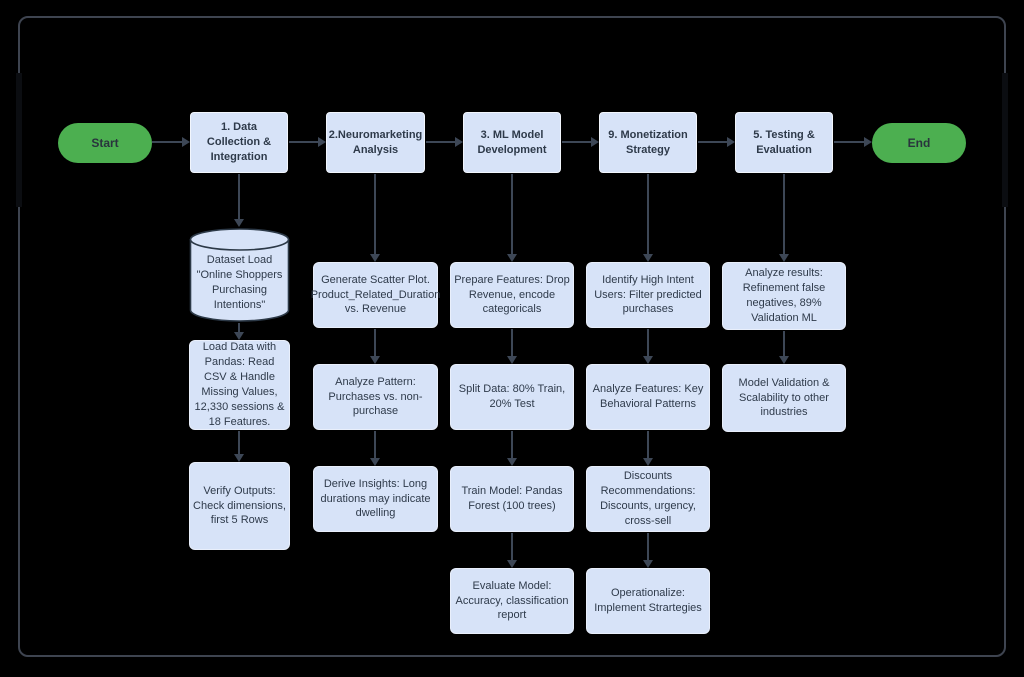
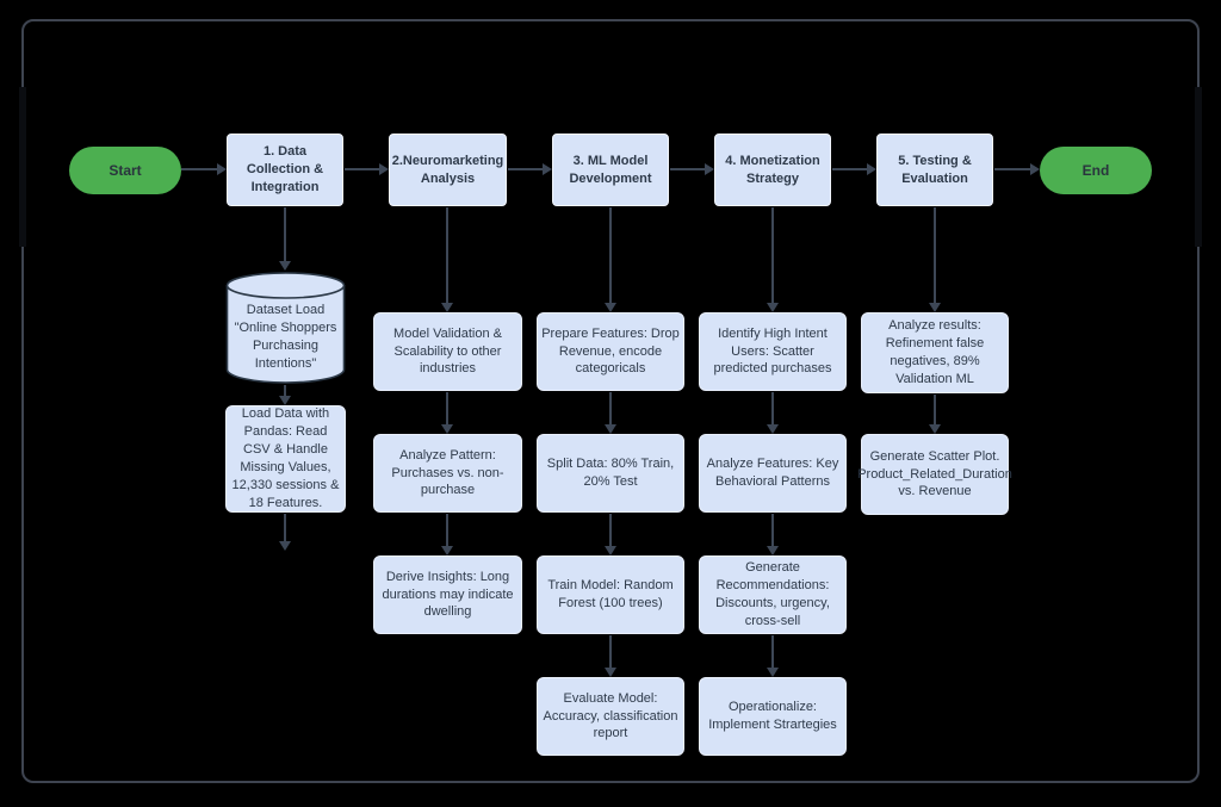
  Start
  End
  1. Data Collection & Integration
  2.Neuromarketing Analysis
  3. ML Model Development
- 9. Monetization Strategy
+ 4. Monetization Strategy
  5. Testing & Evaluation
  Dataset Load "Online Shoppers Purchasing Intentions"
  Load Data with Pandas: Read CSV & Handle Missing Values, 12,330 sessions & 18 Features.
- Verify Outputs: Check dimensions, first 5 Rows
- Generate Scatter Plot. Product_Related_Duration vs. Revenue
+ Model Validation & Scalability to other industries
  Analyze Pattern: Purchases vs. non-purchase
  Derive Insights: Long durations may indicate dwelling
  Prepare Features: Drop Revenue, encode categoricals
  Split Data: 80% Train, 20% Test
- Train Model: Pandas Forest (100 trees)
+ Train Model: Random Forest (100 trees)
  Evaluate Model: Accuracy, classification report
- Identify High Intent Users: Filter predicted purchases
+ Identify High Intent Users: Scatter predicted purchases
  Analyze Features: Key Behavioral Patterns
- Discounts Recommendations: Discounts, urgency, cross-sell
+ Generate Recommendations: Discounts, urgency, cross-sell
  Operationalize: Implement Strartegies
  Analyze results: Refinement false negatives, 89% Validation ML
- Model Validation & Scalability to other industries
+ Generate Scatter Plot. Product_Related_Duration vs. Revenue
